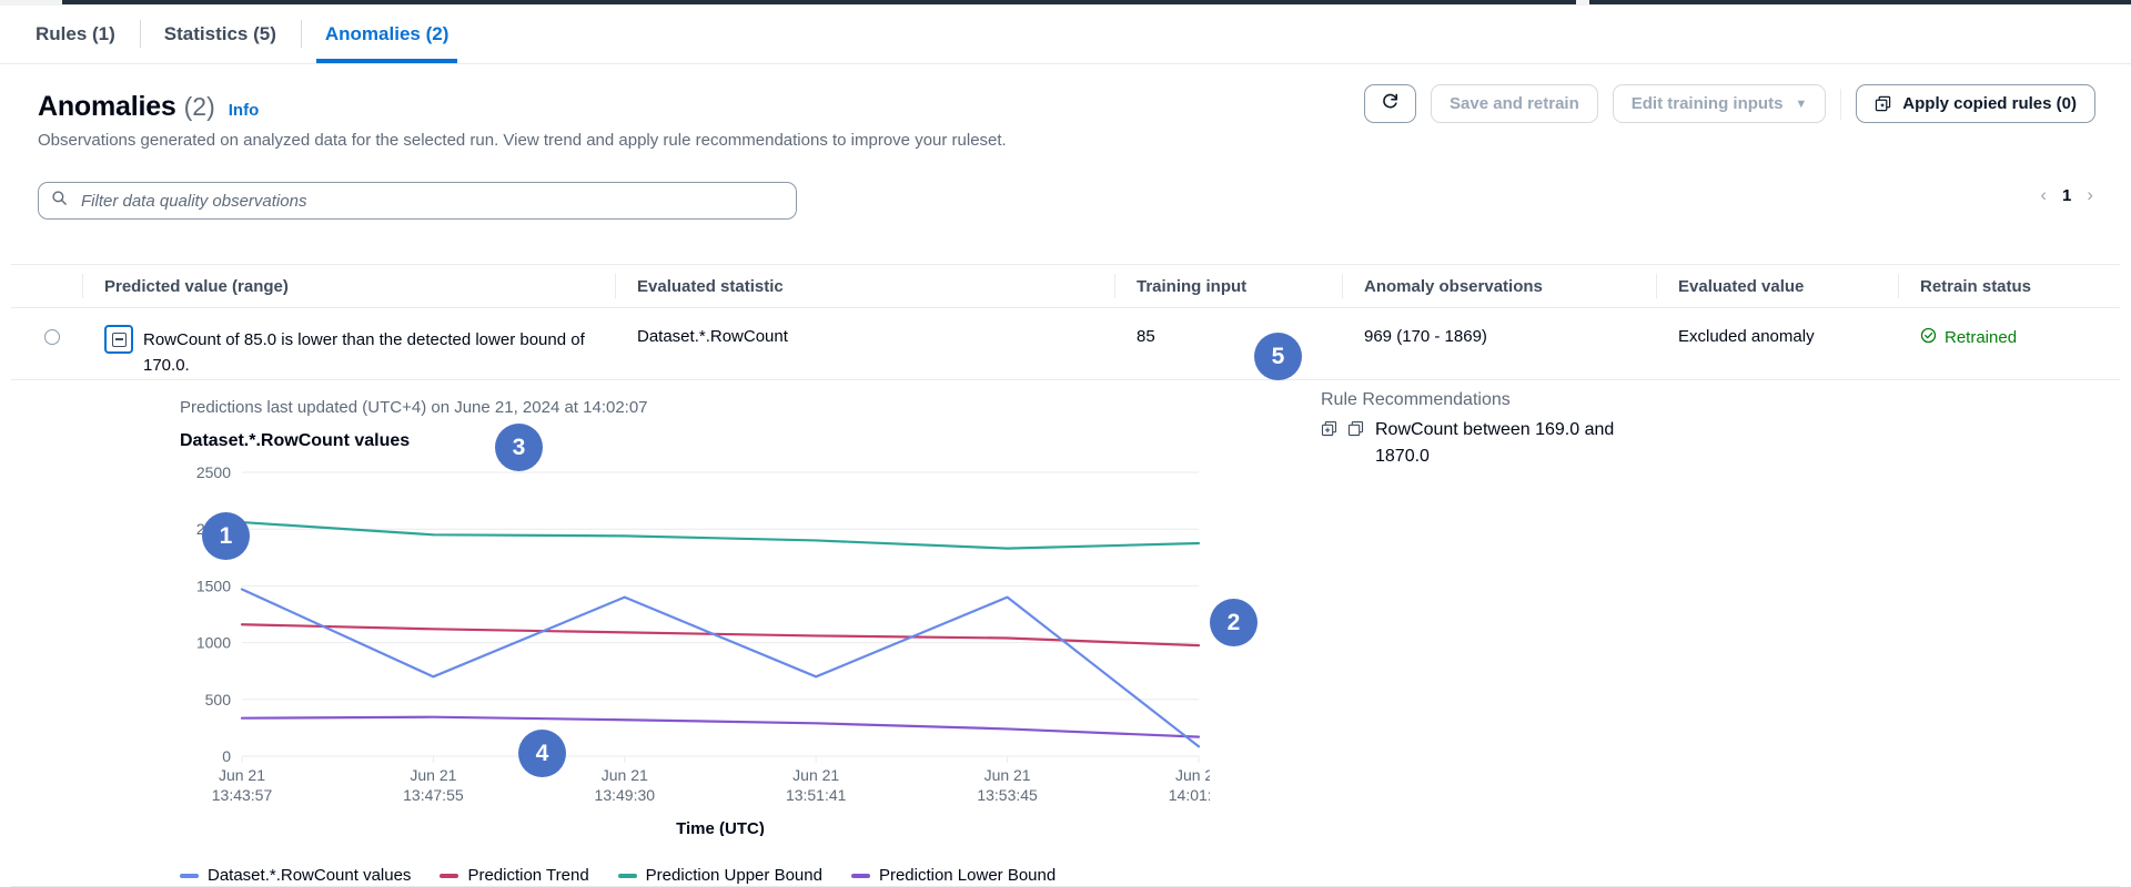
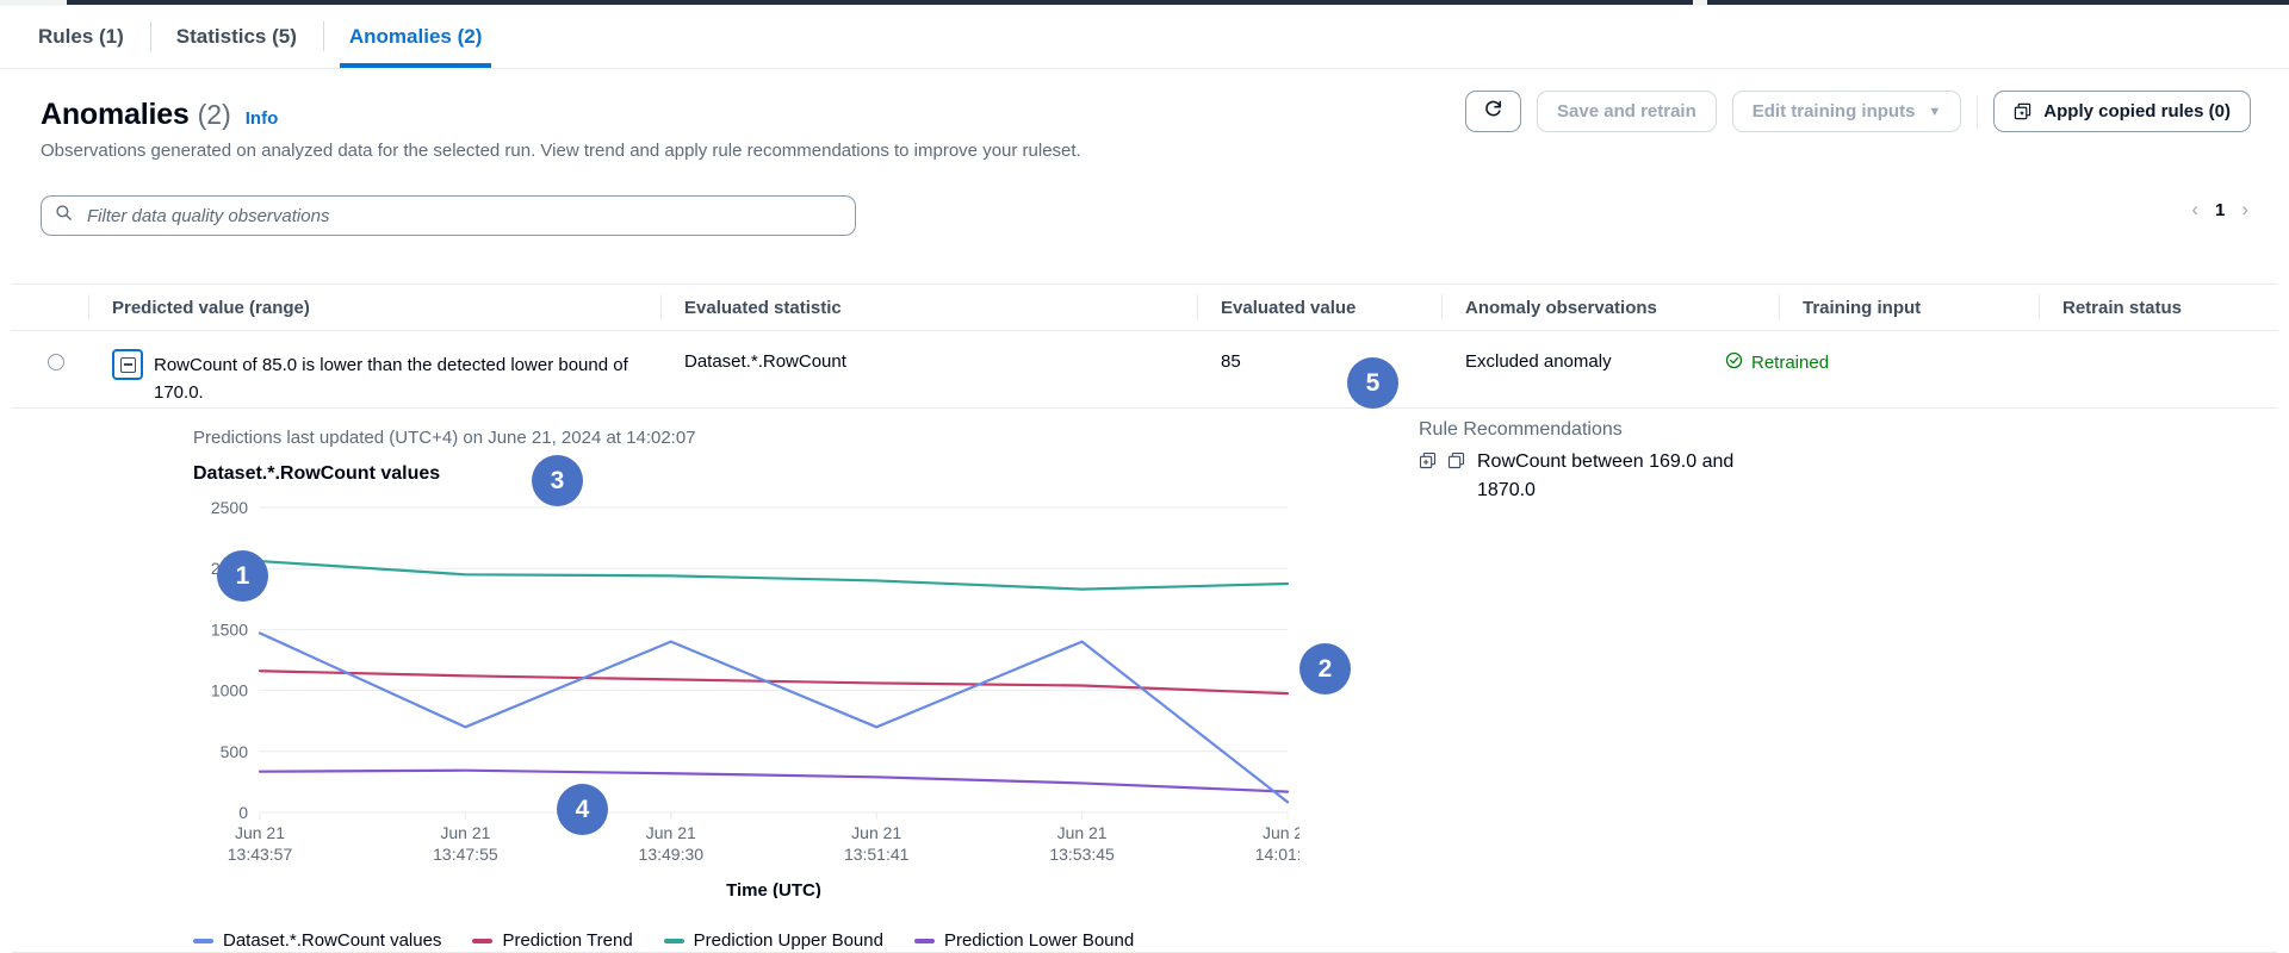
  Rules (1)
  Statistics (5)
  Anomalies (2)
  Anomalies
  (2)
  Info
  Observations generated on analyzed data for the selected run. View trend and apply rule recommendations to improve your ruleset.
  Save and retrain
  Edit training inputs
  ▼
  Apply copied rules (0)
  Filter data quality observations
  ‹
  1
  ›
  Predicted value (range)
  Evaluated statistic
- Training input
+ Evaluated value
  Anomaly observations
- Evaluated value
+ Training input
  Retrain status
  RowCount of 85.0 is lower than the detected lower bound of 170.0.
  Dataset.*.RowCount
  85
- 969 (170 - 1869)
  Excluded anomaly
  Retrained
  Predictions last updated (UTC+4) on June 21, 2024 at 14:02:07
  Dataset.*.RowCount values
  0
  500
  1000
  1500
  2500
  Jun 21
  13:43:57
  Jun 21
  13:47:55
  Jun 21
  13:49:30
  Jun 21
  13:51:41
  Jun 21
  13:53:45
  Jun 2
  14:01:
  Time (UTC)
  Dataset.*.RowCount values
  Prediction Trend
  Prediction Upper Bound
  Prediction Lower Bound
  Rule Recommendations
  RowCount between 169.0 and 1870.0
  1
  2
  3
  4
  5
